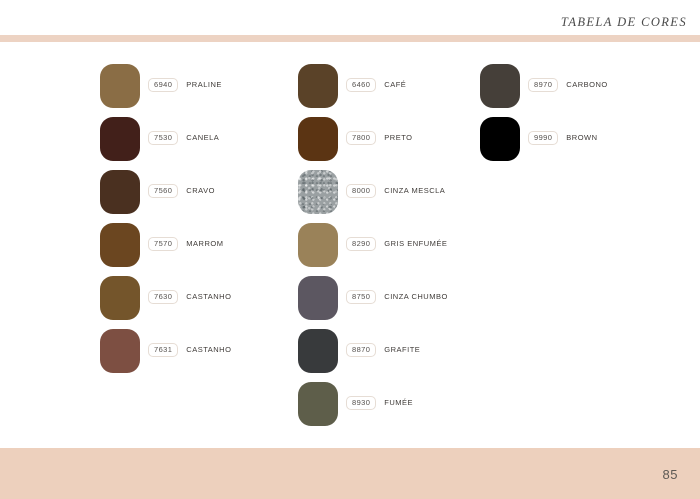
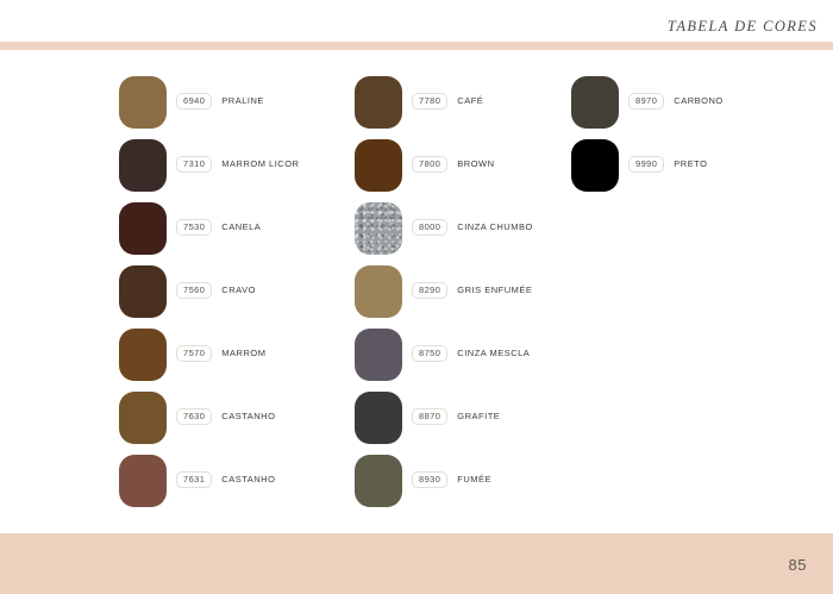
  TABELA DE CORES
  6940
  PRALINE
+ 7310
+ MARROM LICOR
  7530
  CANELA
  7560
  CRAVO
  7570
  MARROM
  7630
  CASTANHO
  7631
  CASTANHO
- 6460
+ 7780
  CAFÉ
  7800
- PRETO
+ BROWN
  8000
- CINZA MESCLA
+ CINZA CHUMBO
  8290
  GRIS ENFUMÉE
  8750
- CINZA CHUMBO
+ CINZA MESCLA
  8870
  GRAFITE
  8930
  FUMÉE
  8970
  CARBONO
  9990
- BROWN
+ PRETO
  85
